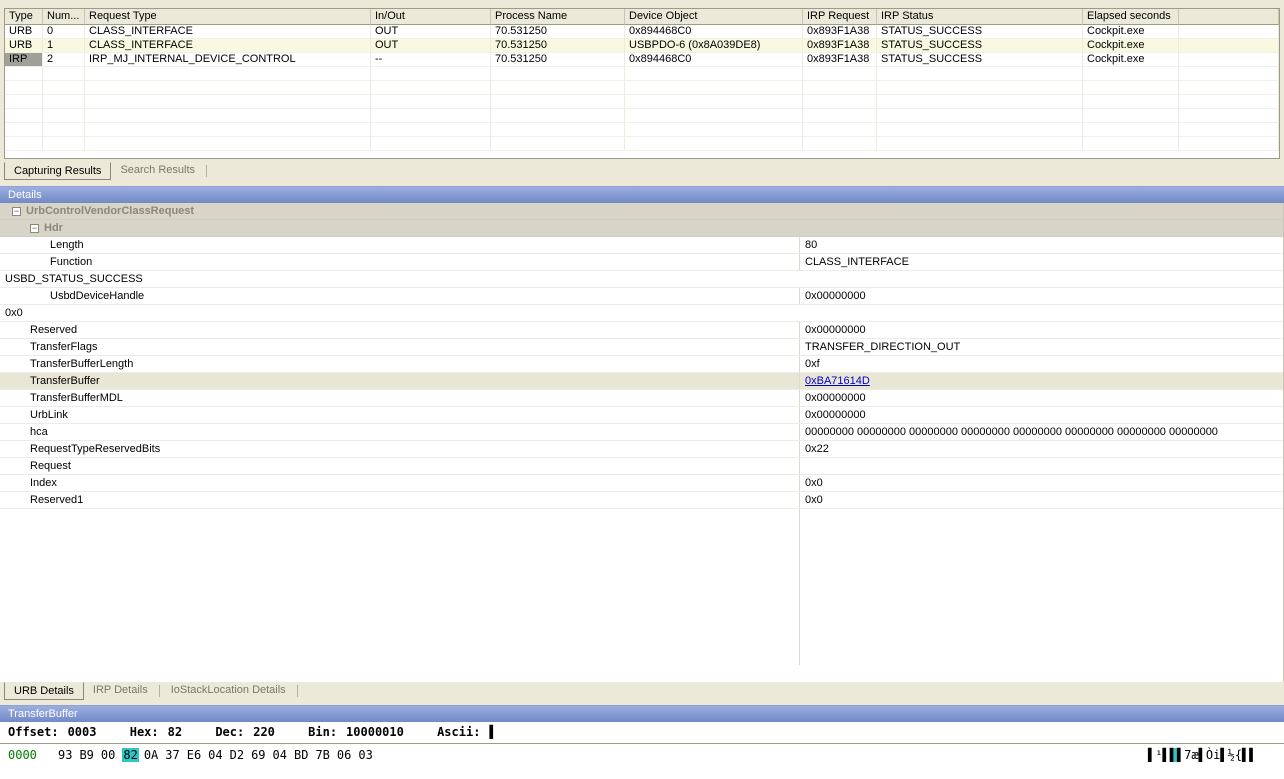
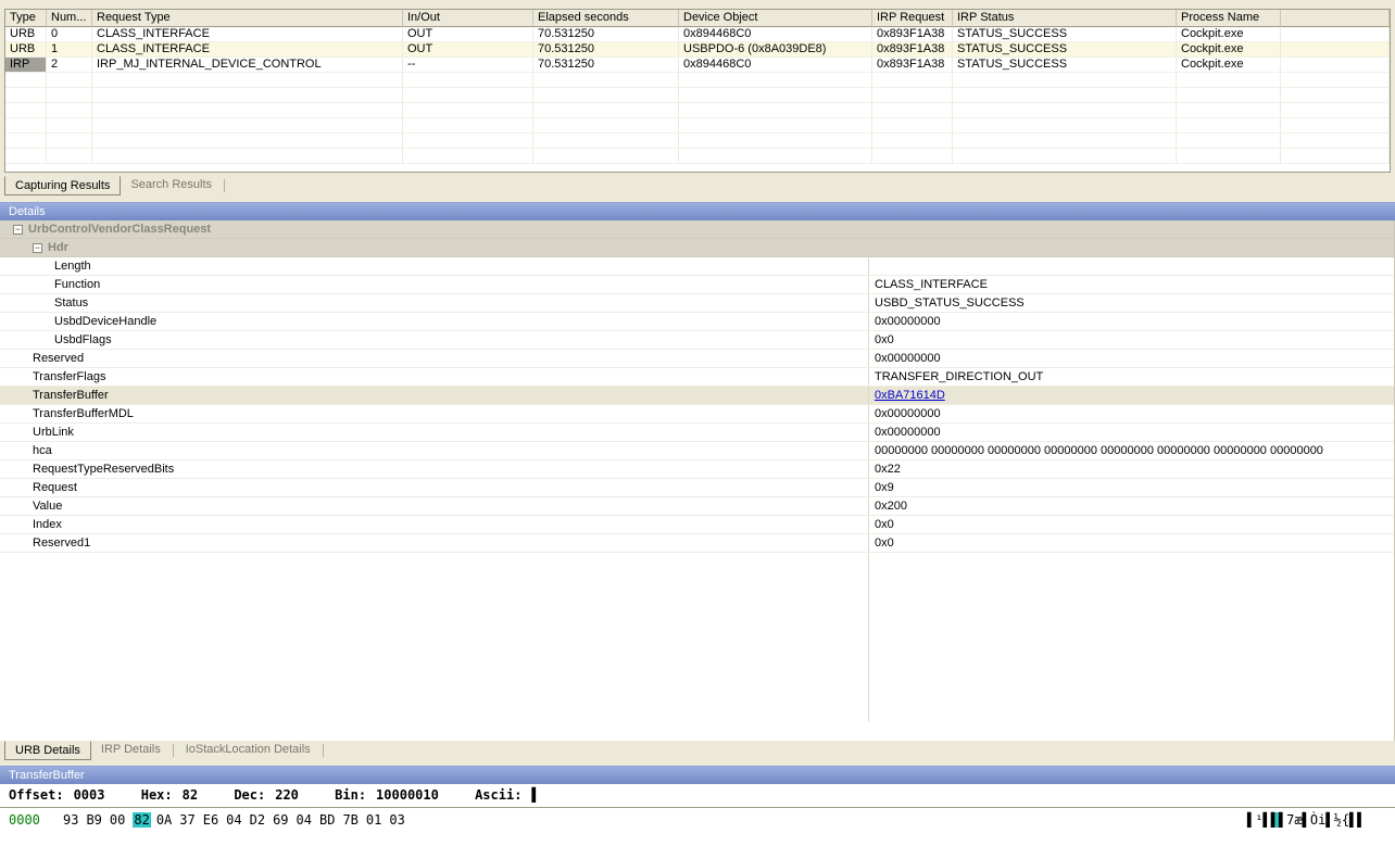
  Type
  Num...
  Request Type
  In/Out
- Process Name
+ Elapsed seconds
  Device Object
  IRP Request
  IRP Status
- Elapsed seconds
+ Process Name
  URB
  0
  CLASS_INTERFACE
  OUT
  70.531250
  0x894468C0
  0x893F1A38
  STATUS_SUCCESS
  Cockpit.exe
  URB
  1
  CLASS_INTERFACE
  OUT
  70.531250
  USBPDO-6 (0x8A039DE8)
  0x893F1A38
  STATUS_SUCCESS
  Cockpit.exe
  IRP
  2
  IRP_MJ_INTERNAL_DEVICE_CONTROL
  --
  70.531250
  0x894468C0
  0x893F1A38
  STATUS_SUCCESS
  Cockpit.exe
  Capturing Results
  Search Results
  Details
  −
  UrbControlVendorClassRequest
  −
  Hdr
  Length
- 80
  Function
  CLASS_INTERFACE
+ Status
  USBD_STATUS_SUCCESS
  UsbdDeviceHandle
  0x00000000
+ UsbdFlags
  0x0
  Reserved
  0x00000000
  TransferFlags
  TRANSFER_DIRECTION_OUT
- TransferBufferLength
- 0xf
  TransferBuffer
  0xBA71614D
  TransferBufferMDL
  0x00000000
  UrbLink
  0x00000000
  hca
  00000000 00000000 00000000 00000000 00000000 00000000 00000000 00000000
  RequestTypeReservedBits
  0x22
  Request
+ 0x9
+ Value
+ 0x200
  Index
  0x0
  Reserved1
  0x0
  URB Details
  IRP Details
  IoStackLocation Details
  TransferBuffer
  Offset: 0003 Hex: 82 Dec: 220 Bin: 10000010 Ascii: ▌
  0000
- 93 B9 00 82 0A 37 E6 04 D2 69 04 BD 7B 06 03
+ 93 B9 00 82 0A 37 E6 04 D2 69 04 BD 7B 01 03
  ▌¹▌▌▌7æ▌Òi▌½{▌▌
